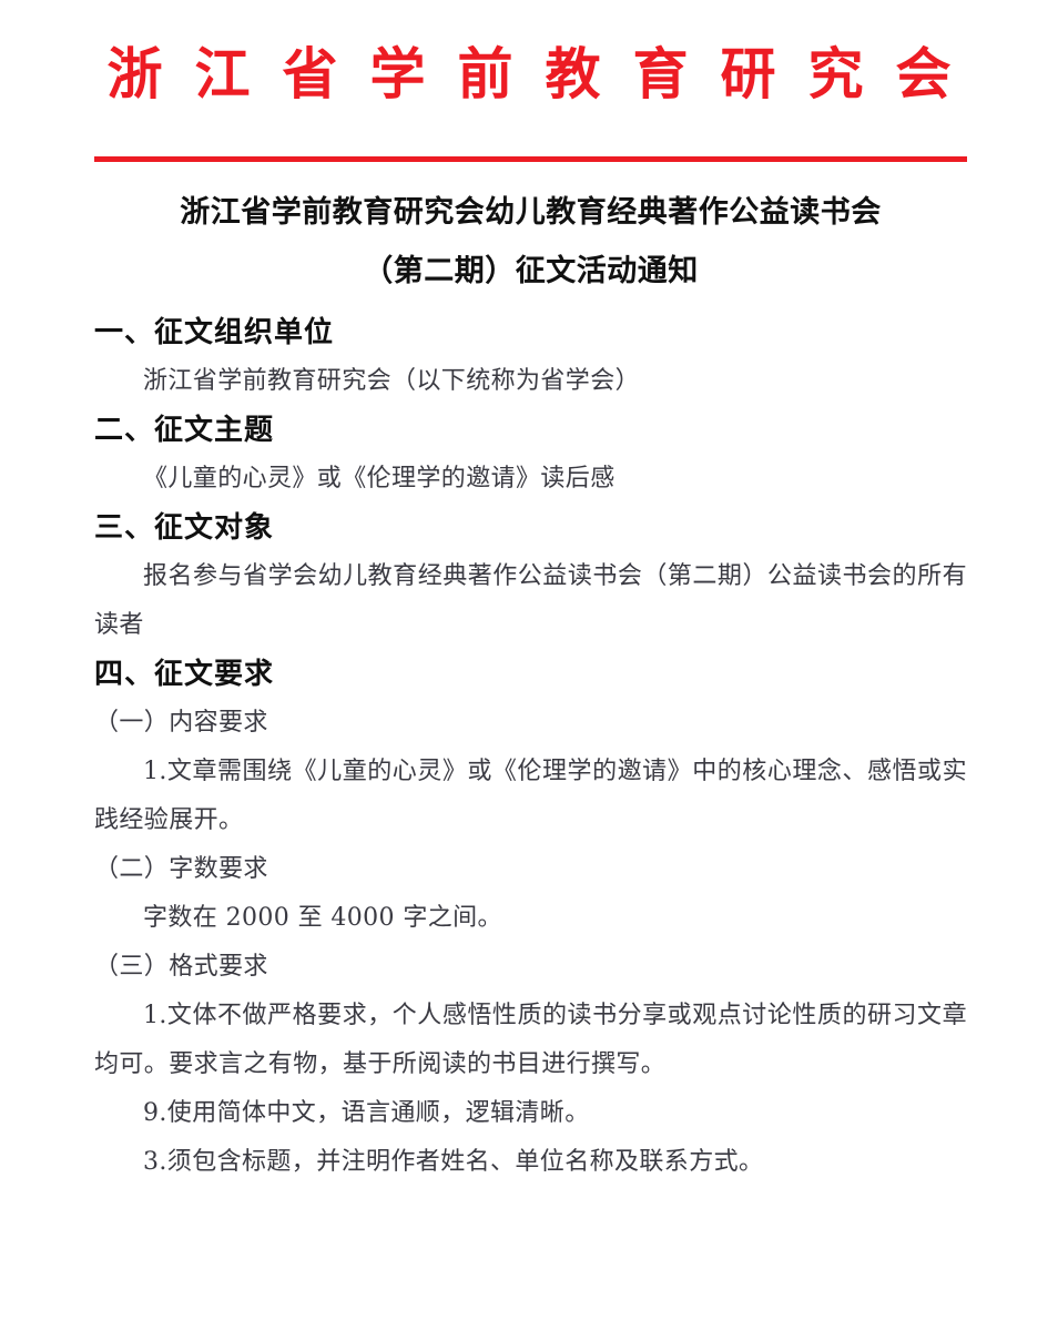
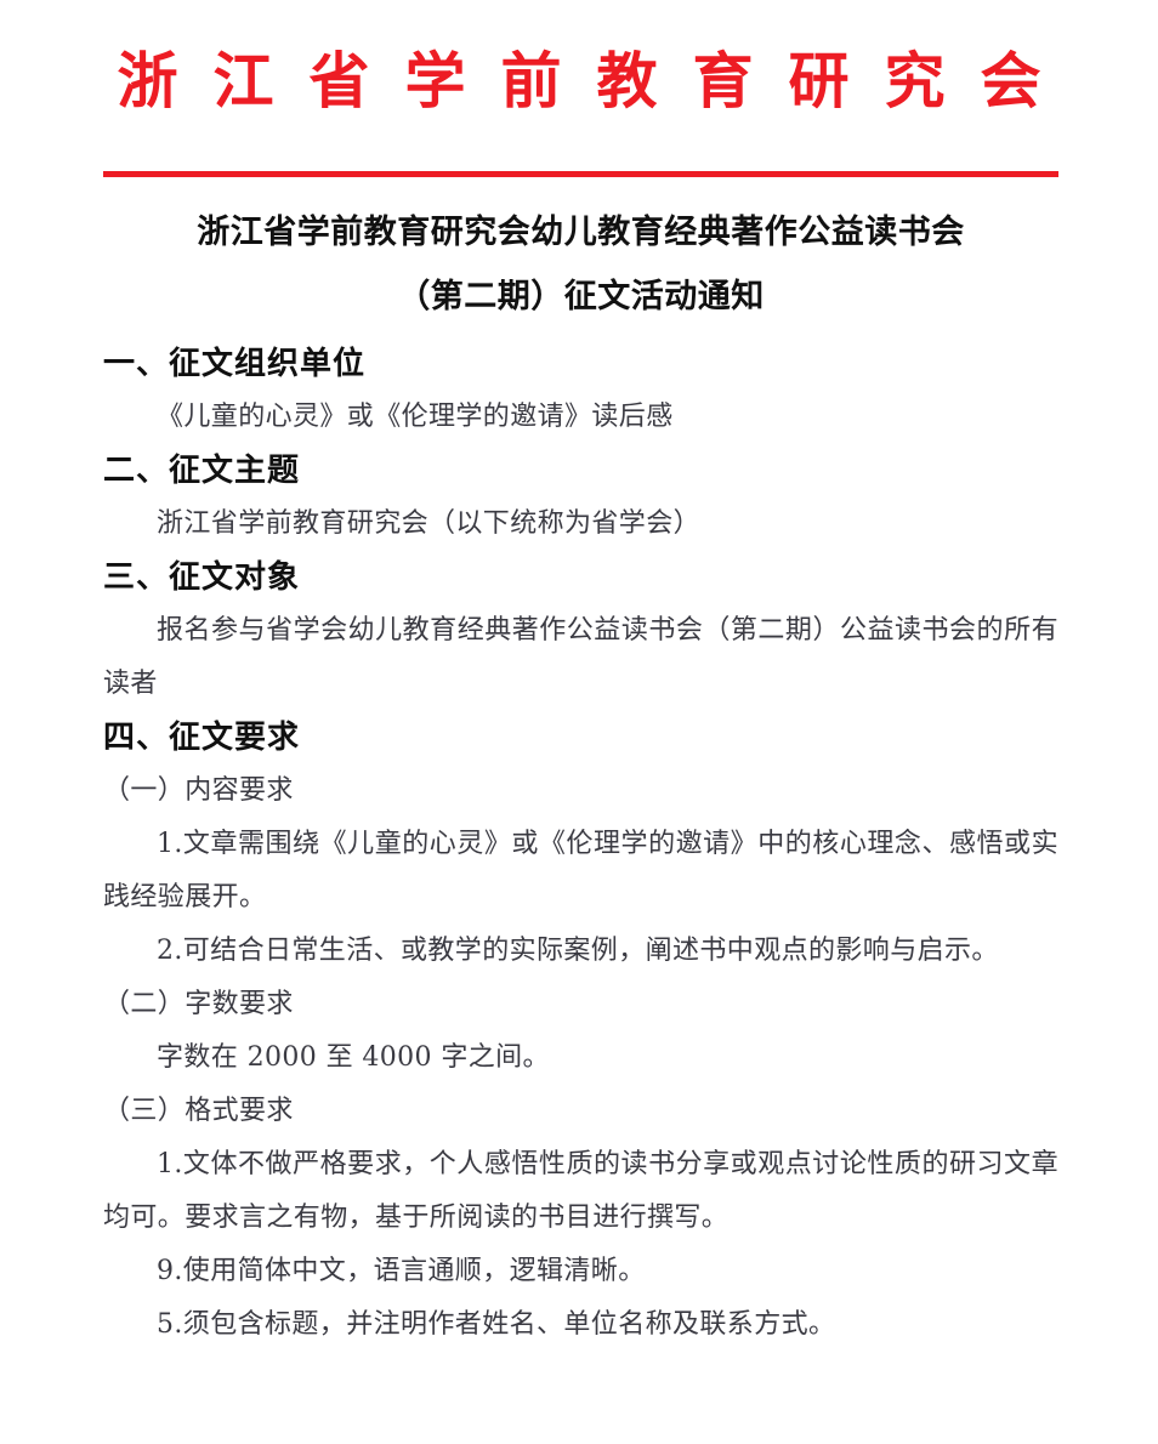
  浙江省学前教育研究会
  浙江省学前教育研究会幼儿教育经典著作公益读书会
  （第二期）征文活动通知
  一、征文组织单位
- 浙江省学前教育研究会（以下统称为省学会）
+ 《儿童的心灵》或《伦理学的邀请》读后感
  二、征文主题
- 《儿童的心灵》或《伦理学的邀请》读后感
+ 浙江省学前教育研究会（以下统称为省学会）
  三、征文对象
  报名参与省学会幼儿教育经典著作公益读书会（第二期）公益读书会的所有读者
  四、征文要求
  （一）内容要求
  1.文章需围绕《儿童的心灵》或《伦理学的邀请》中的核心理念、感悟或实践经验展开。
+ 2.可结合日常生活、或教学的实际案例，阐述书中观点的影响与启示。
  （二）字数要求
  字数在 2000 至 4000 字之间。
  （三）格式要求
  1.文体不做严格要求，个人感悟性质的读书分享或观点讨论性质的研习文章均可。要求言之有物，基于所阅读的书目进行撰写。
  9.使用简体中文，语言通顺，逻辑清晰。
- 3.须包含标题，并注明作者姓名、单位名称及联系方式。
+ 5.须包含标题，并注明作者姓名、单位名称及联系方式。
